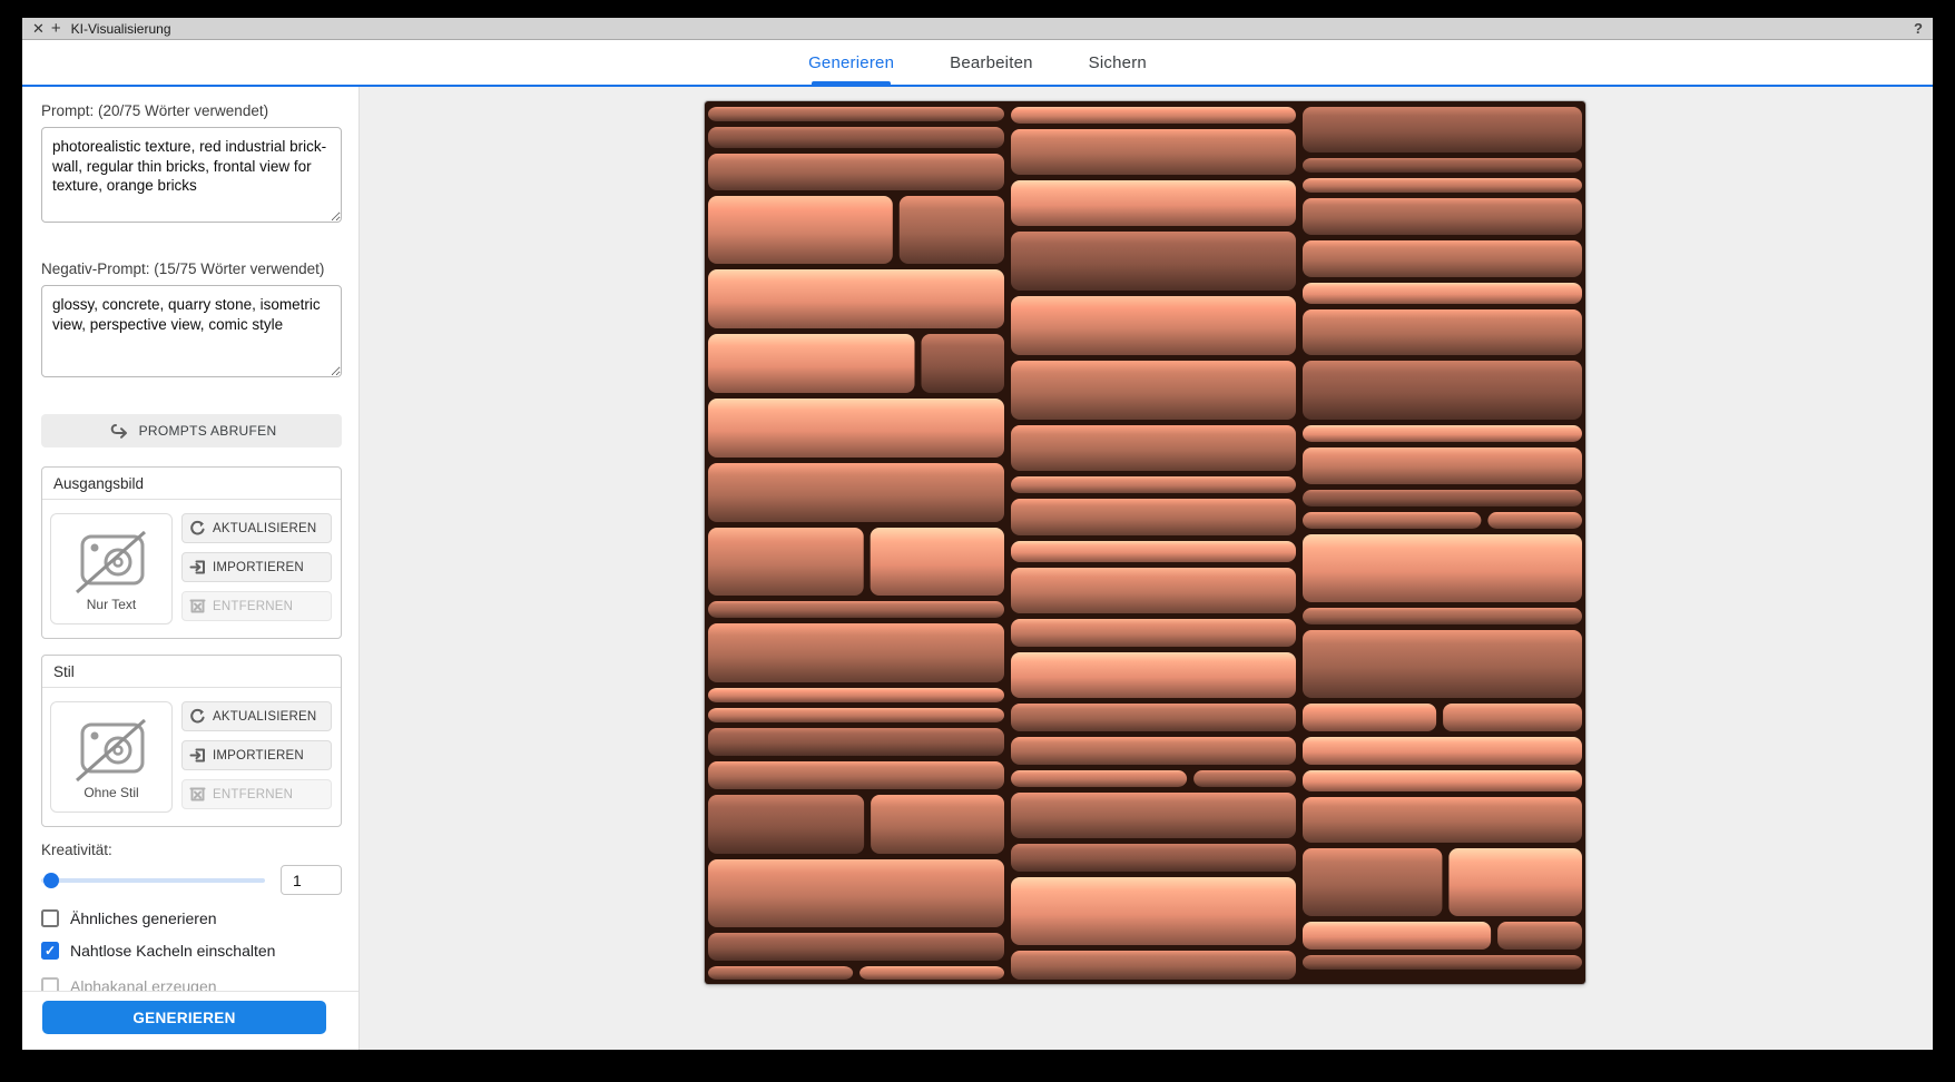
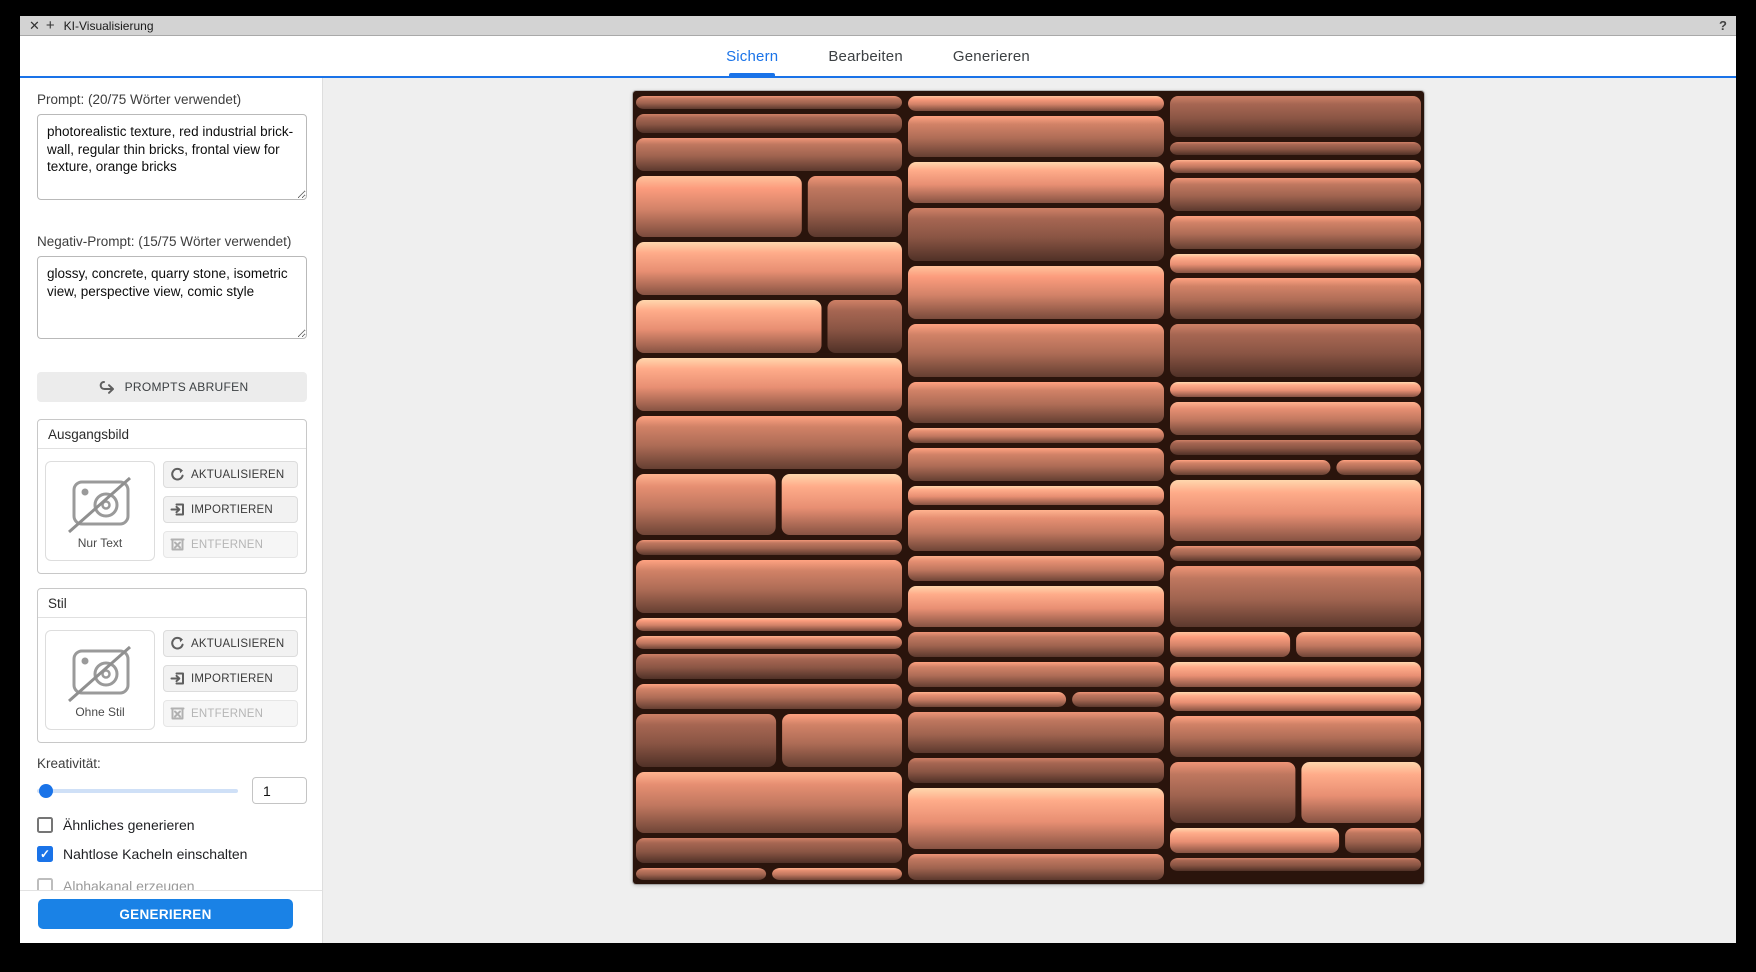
  ✕
  +
  KI-Visualisierung
  ?
- Generieren
+ Sichern
  Bearbeiten
- Sichern
+ Generieren
  Prompt: (20/75 Wörter verwendet)
  Negativ-Prompt: (15/75 Wörter verwendet)
  PROMPTS ABRUFEN
  Ausgangsbild
  Nur Text
  AKTUALISIEREN
  IMPORTIEREN
  ENTFERNEN
  Stil
  Ohne Stil
  AKTUALISIEREN
  IMPORTIEREN
  ENTFERNEN
  Kreativität:
  1
  Ähnliches generieren
  ✓
  Nahtlose Kacheln einschalten
  Alphakanal erzeugen
  GENERIEREN
